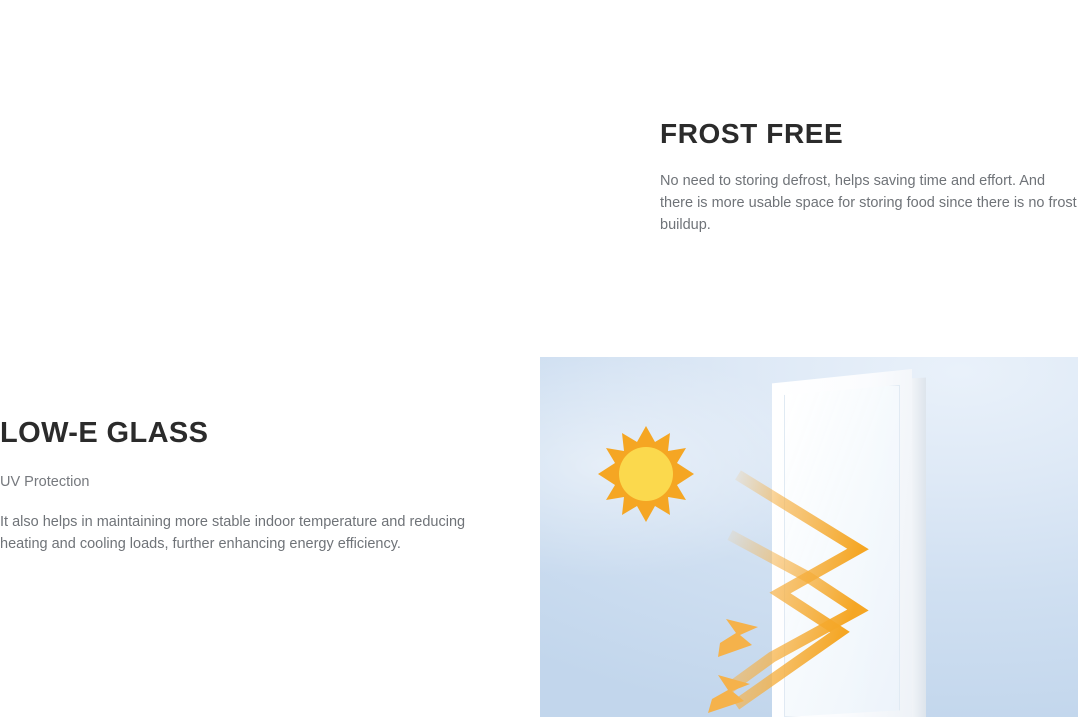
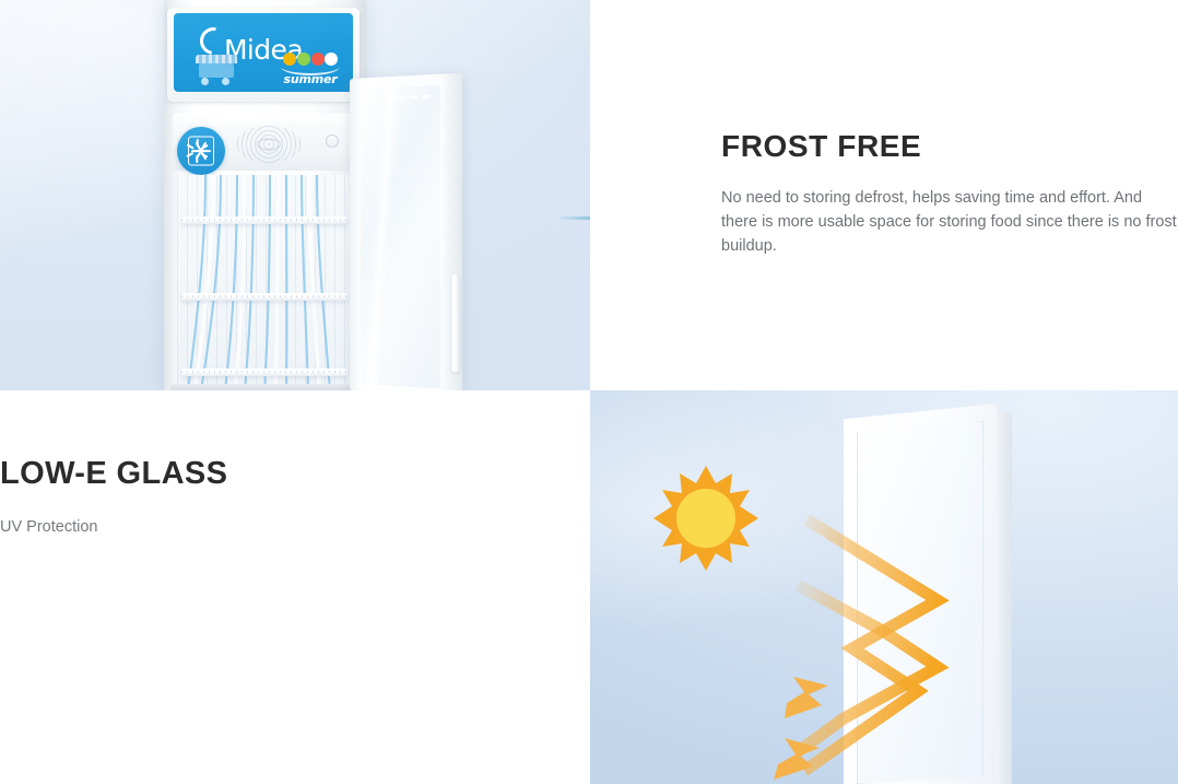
+ Midea
+ summer
  FROST FREE
  No need to storing defrost, helps saving time and effort. And there is more usable space for storing food since there is no frost buildup.
  LOW-E GLASS
  UV Protection
- It also helps in maintaining more stable indoor temperature and reducing heating and cooling loads, further enhancing energy efficiency.
